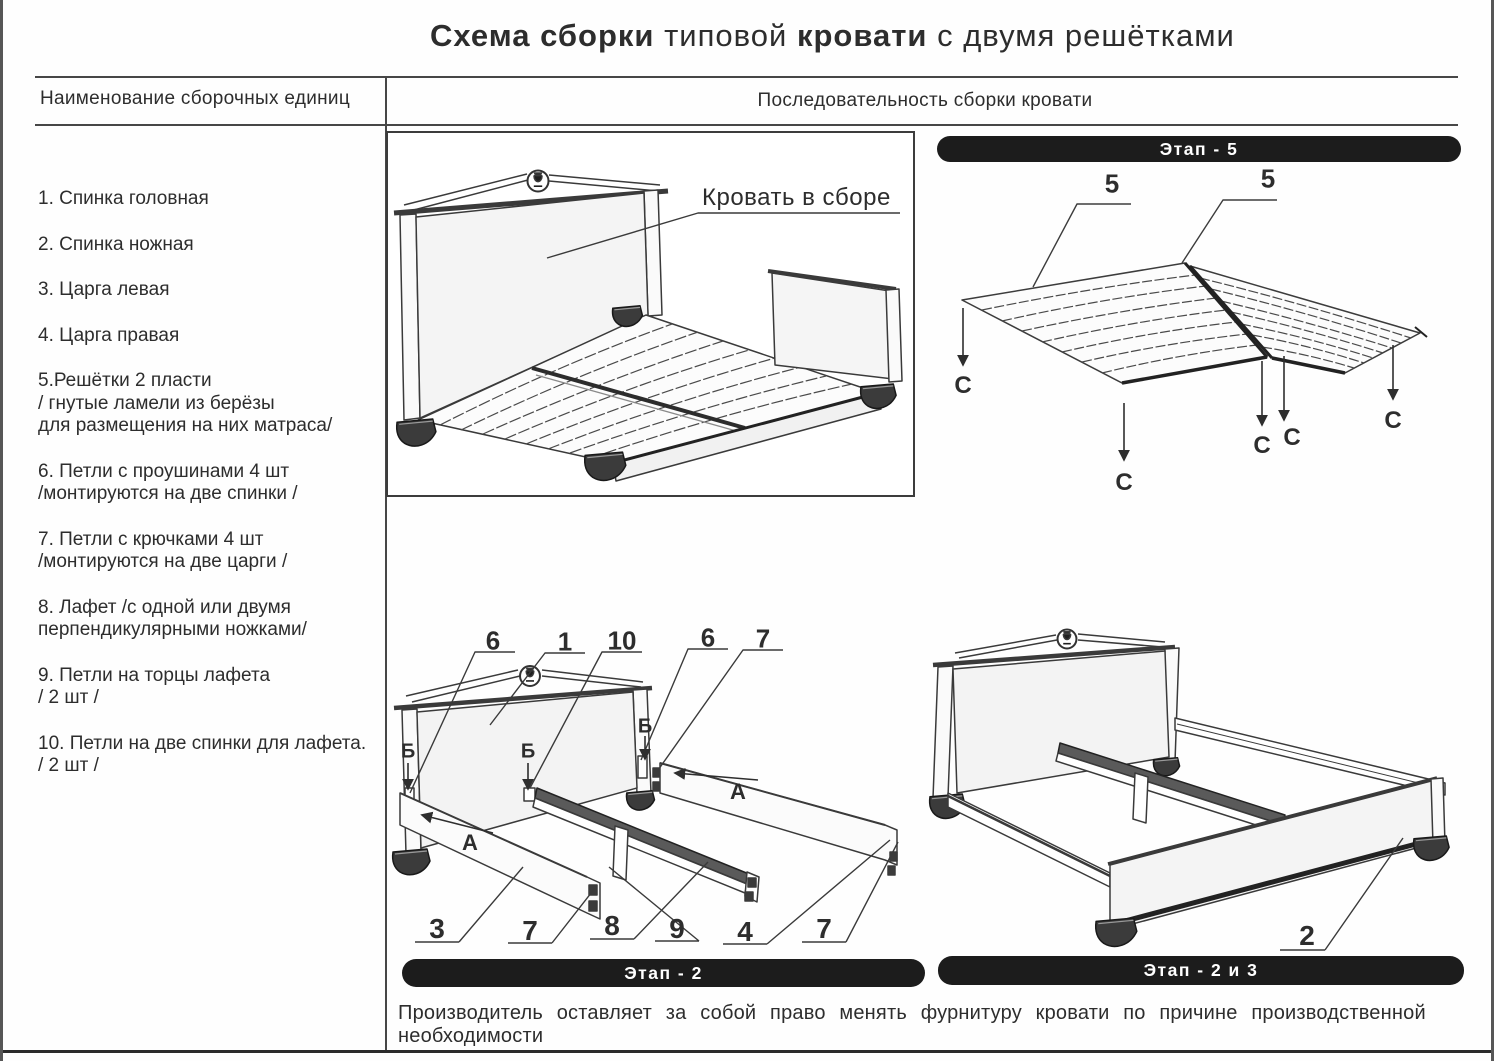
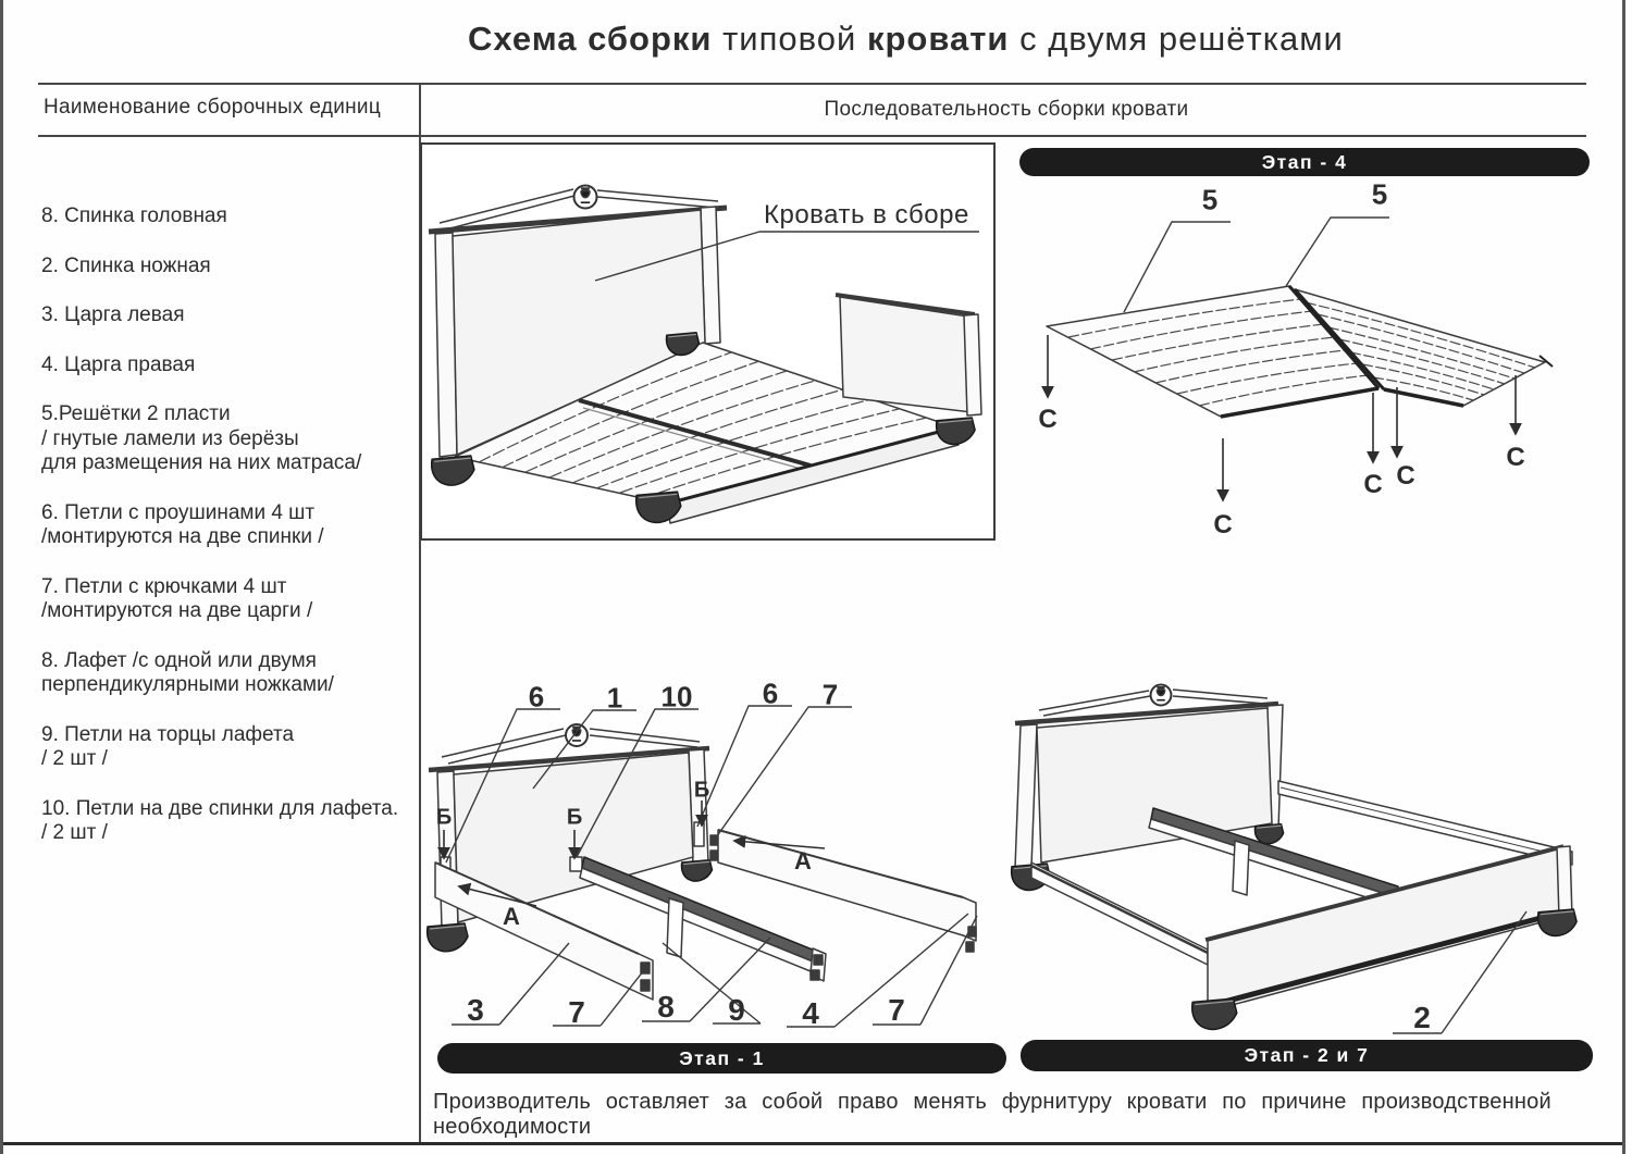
  Схема сборки типовой кровати с двумя решётками
  Наименование сборочных единиц
  Последовательность сборки кровати
- 1. Спинка головная
+ 8. Спинка головная
  2. Спинка ножная
  3. Царга левая
  4. Царга правая
  5.Решётки 2 пласти
  / гнутые ламели из берёзы
  для размещения на них матраса/
  6. Петли с проушинами 4 шт
  /монтируются на две спинки /
  7. Петли с крючками 4 шт
  /монтируются на две царги /
  8. Лафет /с одной или двумя
  перпендикулярными ножками/
  9. Петли на торцы лафета
  / 2 шт /
  10. Петли на две спинки для лафета.
  / 2 шт /
  Кровать в сборе
- Этап - 5
+ Этап - 4
  5
  5
  С
  С
  С
  С
  С
  6
  1
  10
  6
  7
  Б
  Б
  Б
  А
  А
  3
  7
  8
  9
  4
  7
- Этап - 2
+ Этап - 1
  2
- Этап - 2 и 3
+ Этап - 2 и 7
  Производитель оставляет за собой право менять фурнитуру кровати по причине производственной необходимости
